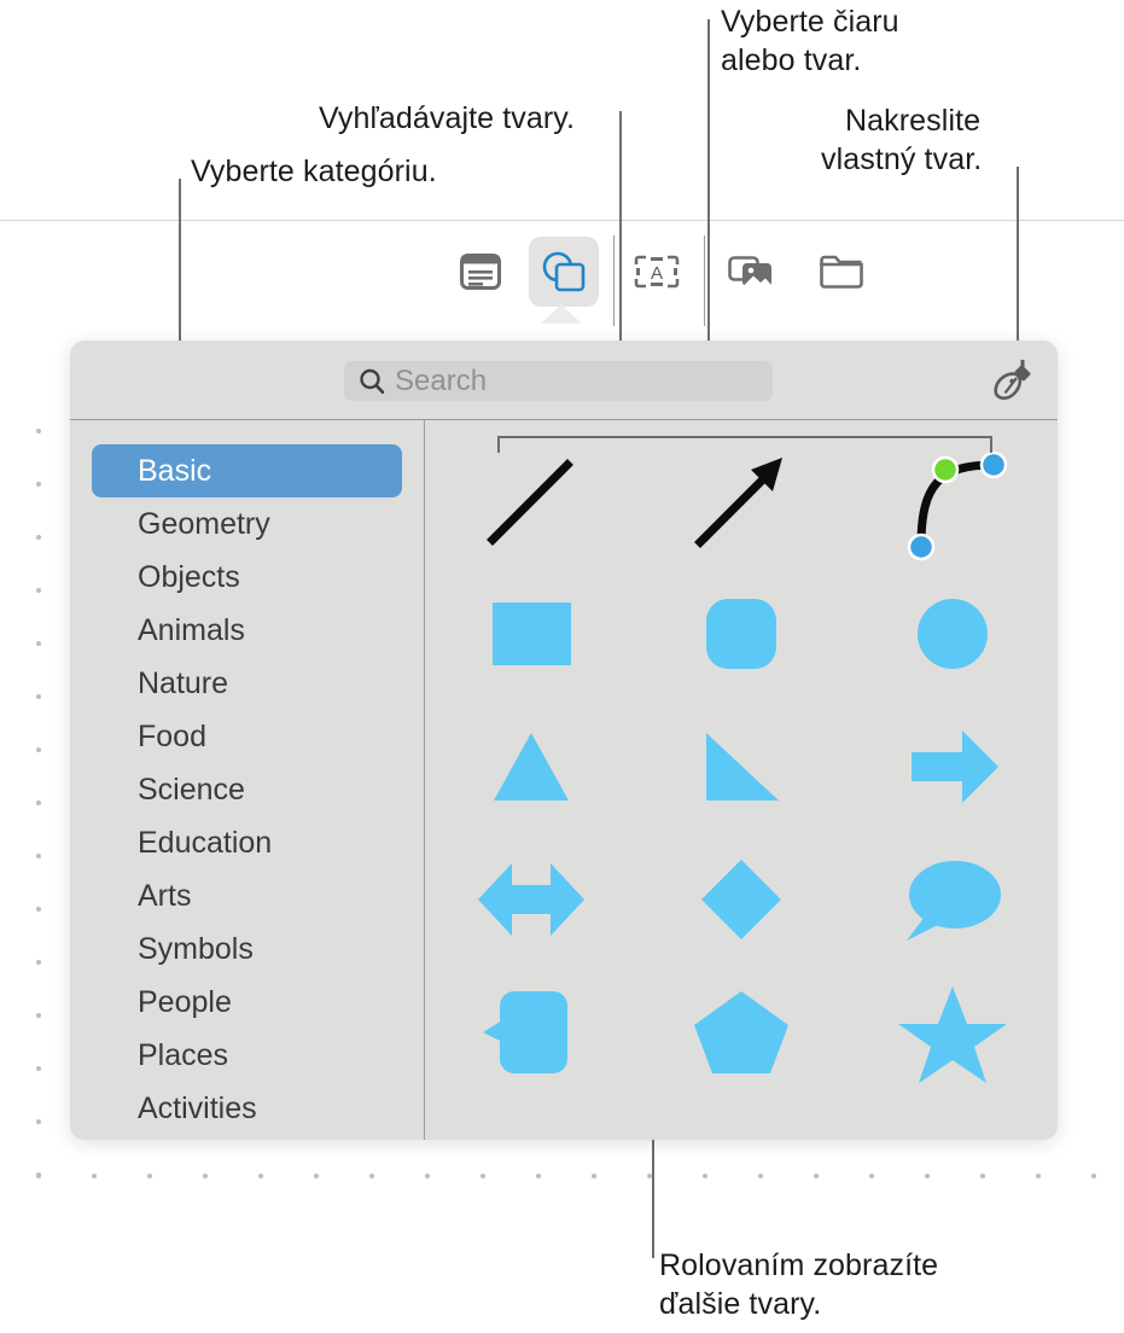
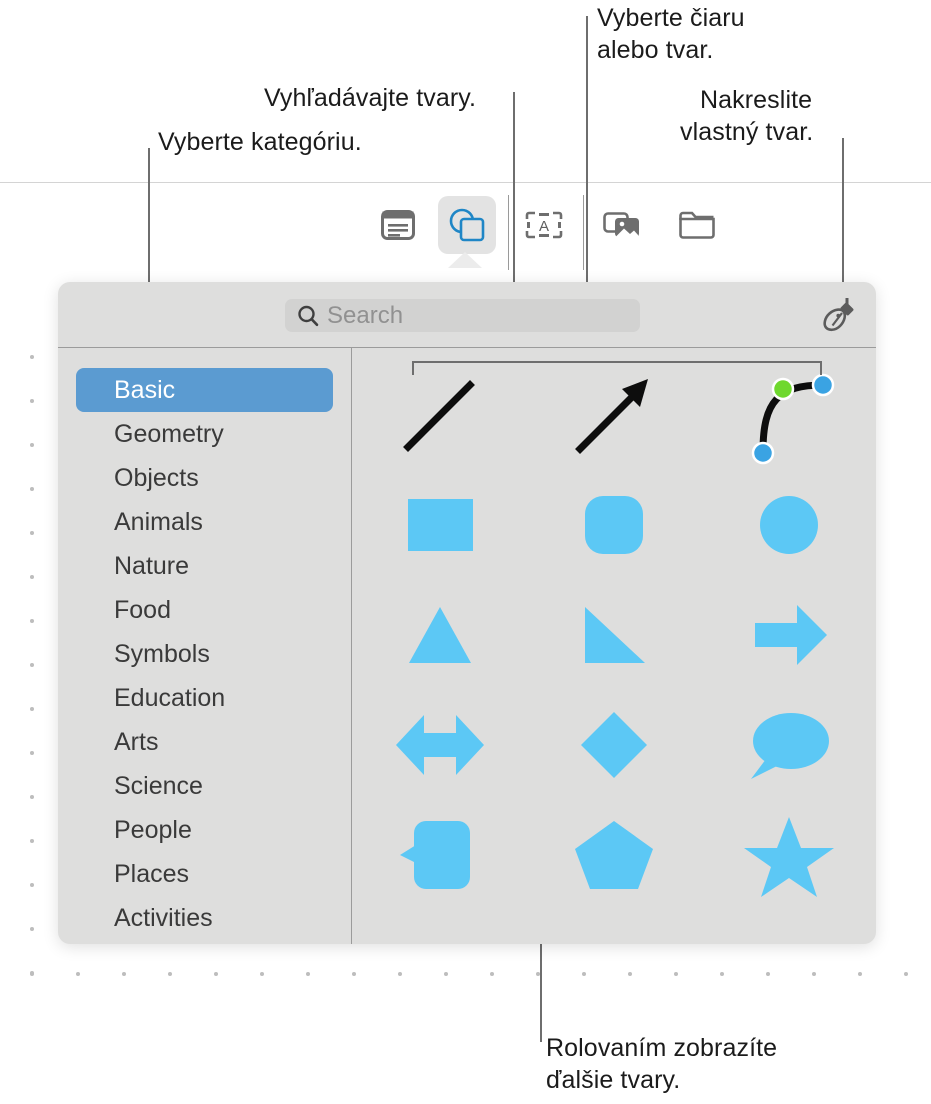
  Vyberte kategóriu.
  Vyhľadávajte tvary.
  Vyberte čiaru
  alebo tvar.
  Nakreslite
  vlastný tvar.
  Rolovaním zobrazíte
  ďalšie tvary.
  A
  Search
  Basic
  Geometry
  Objects
  Animals
  Nature
  Food
- Science
+ Symbols
  Education
  Arts
- Symbols
+ Science
  People
  Places
  Activities
